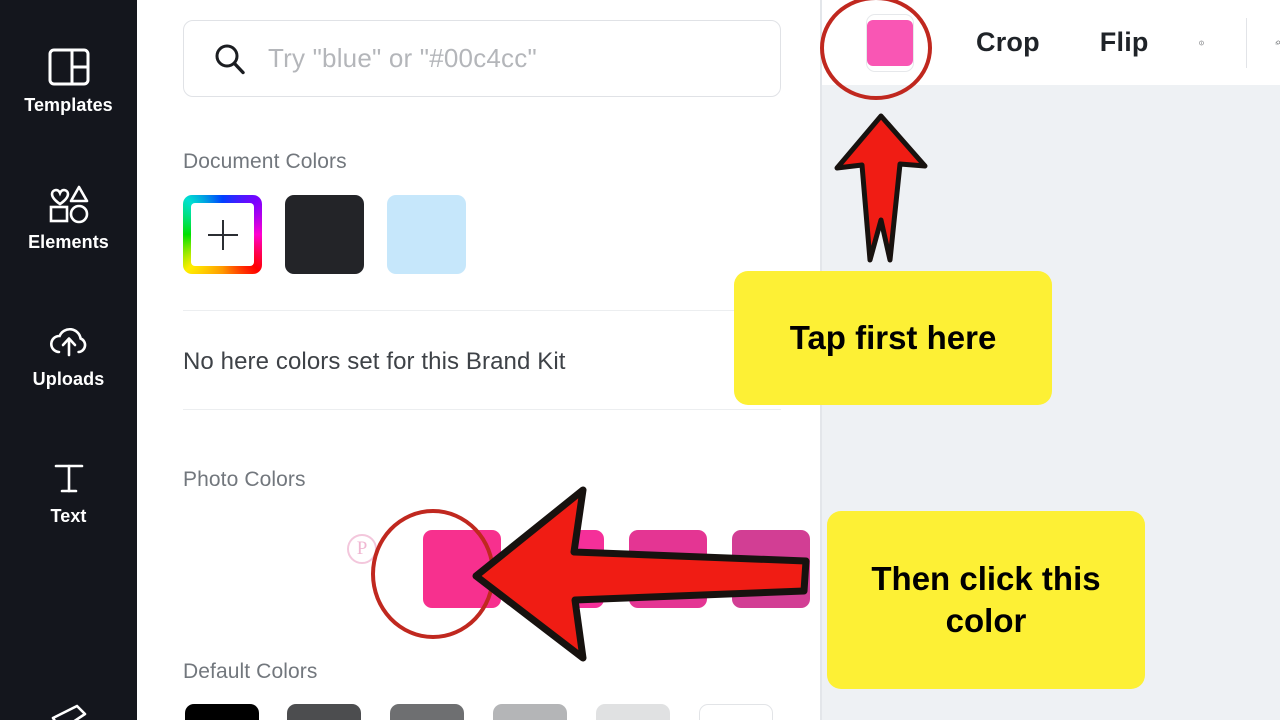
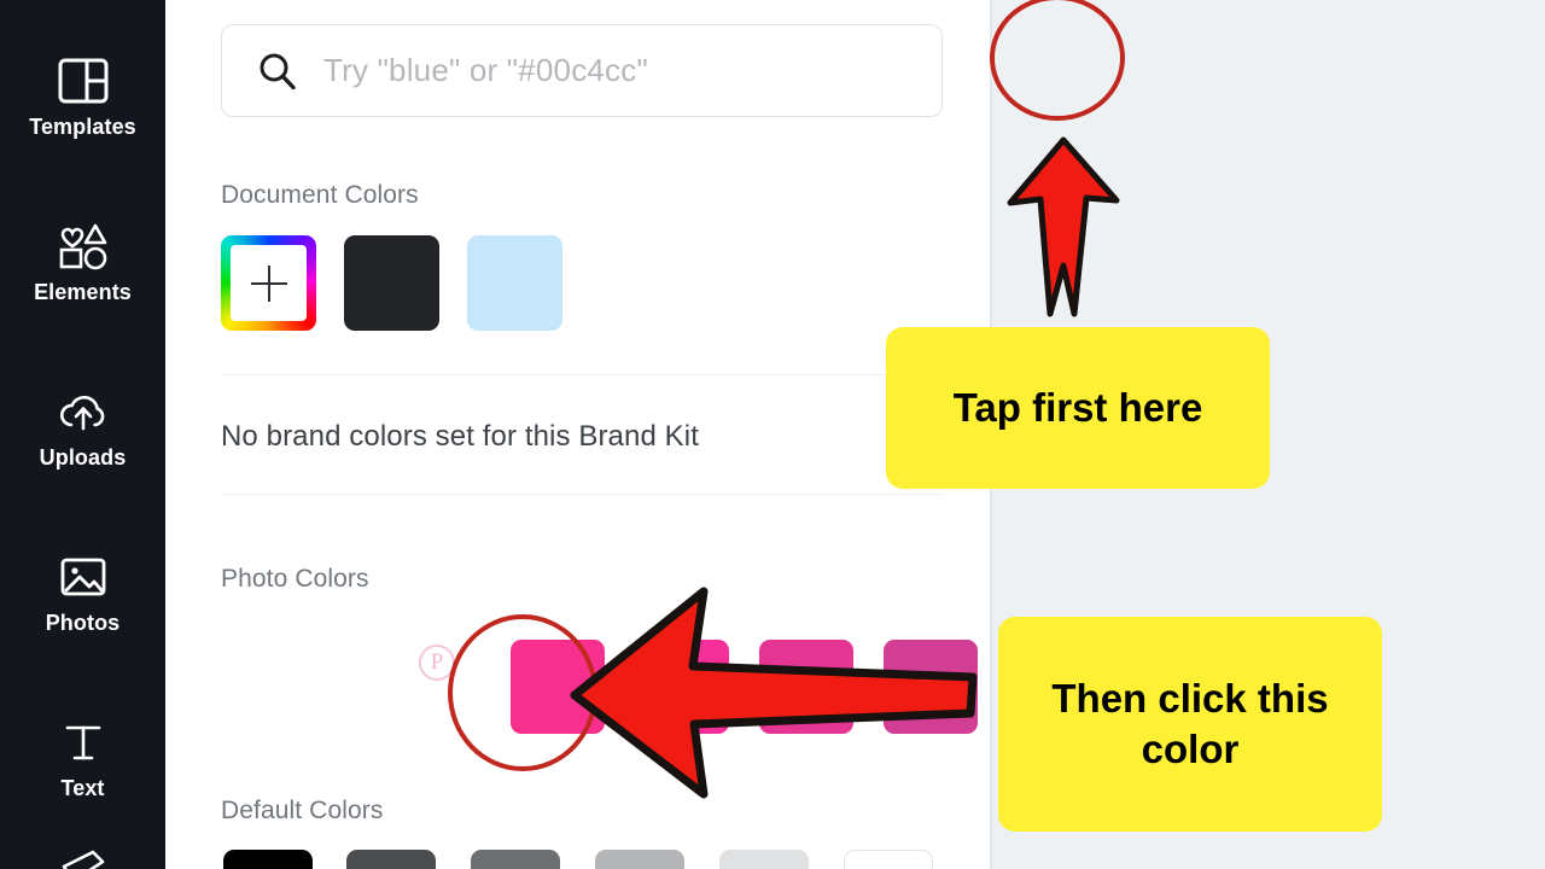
  Templates
  Elements
  Uploads
+ Photos
  Text
  Try "blue" or "#00c4cc"
  Document Colors
- No here colors set for this Brand Kit
+ No brand colors set for this Brand Kit
  Photo Colors
  P
  Default Colors
- Crop
- Flip
  Tap first here
  Then click this color
